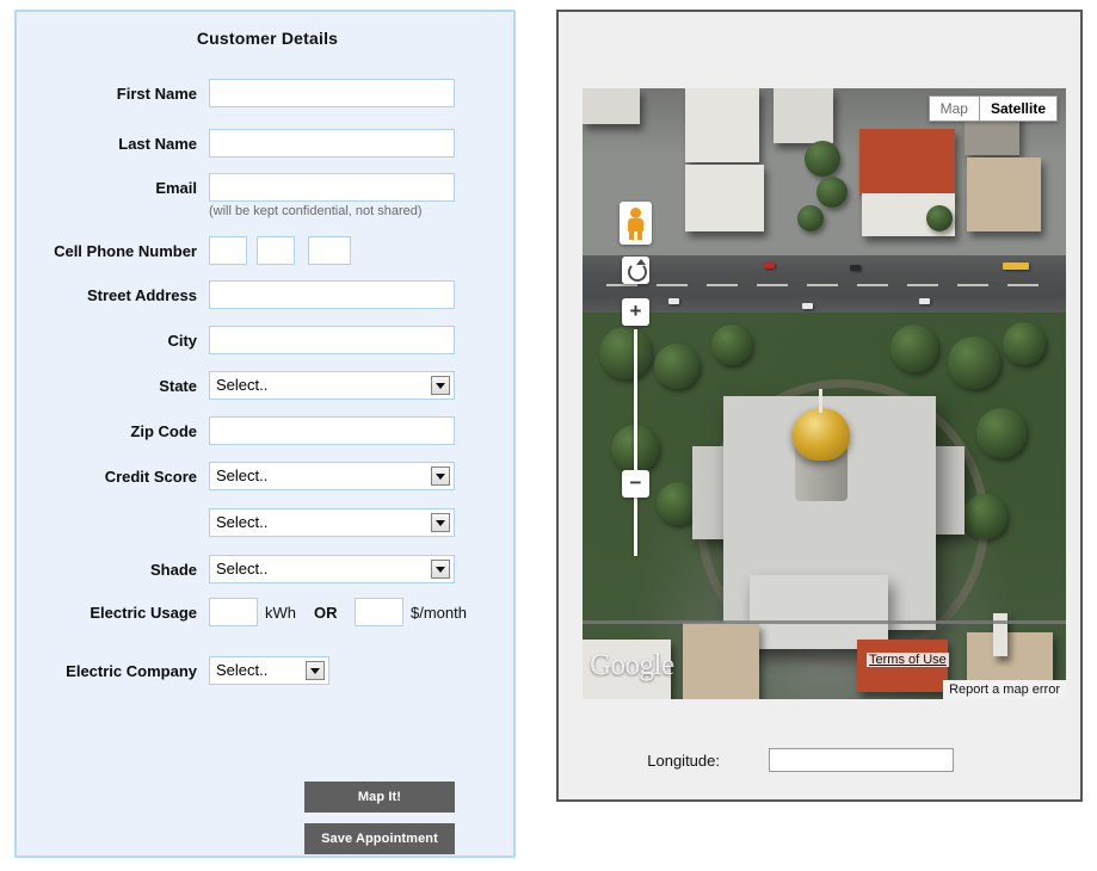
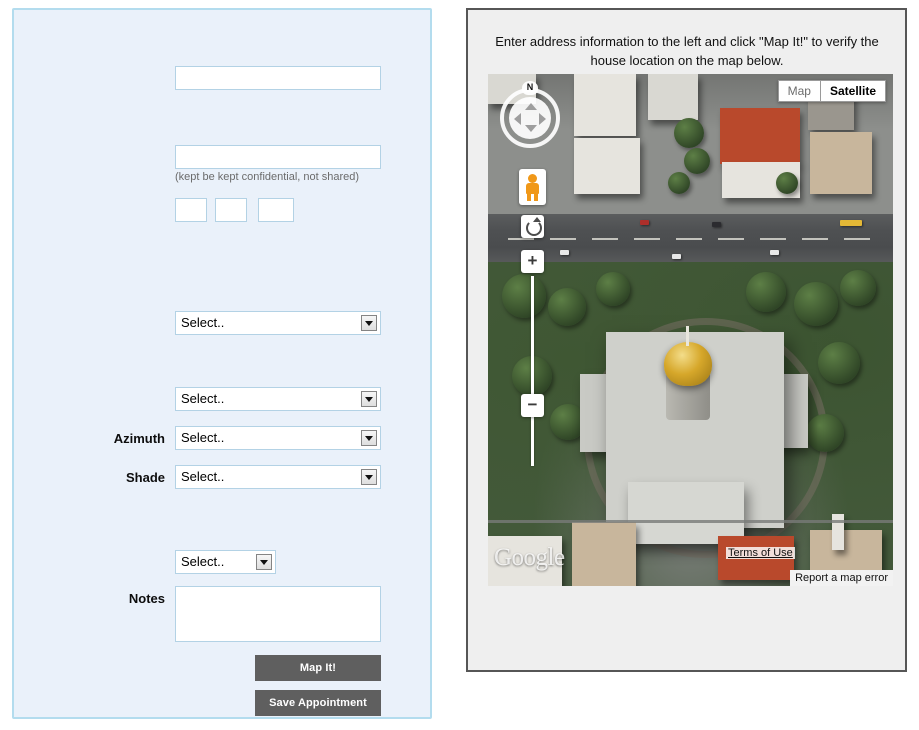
- Customer Details
- First Name
- Last Name
- Email
- (will be kept confidential, not shared)
+ (kept be kept confidential, not shared)
- Cell Phone Number
- Street Address
- City
- State
  Select..
- Zip Code
- Credit Score
  Select..
+ Azimuth
  Select..
  Shade
  Select..
- Electric Usage
- kWh
- OR
- $/month
- Electric Company
  Select..
+ Notes
  Map It!
  Save Appointment
+ Enter address information to the left and click "Map It!" to verify the house location on the map below.
  Map
  Satellite
+ N
  +
  −
  Google
  Terms of Use
  Report a map error
- Longitude:
